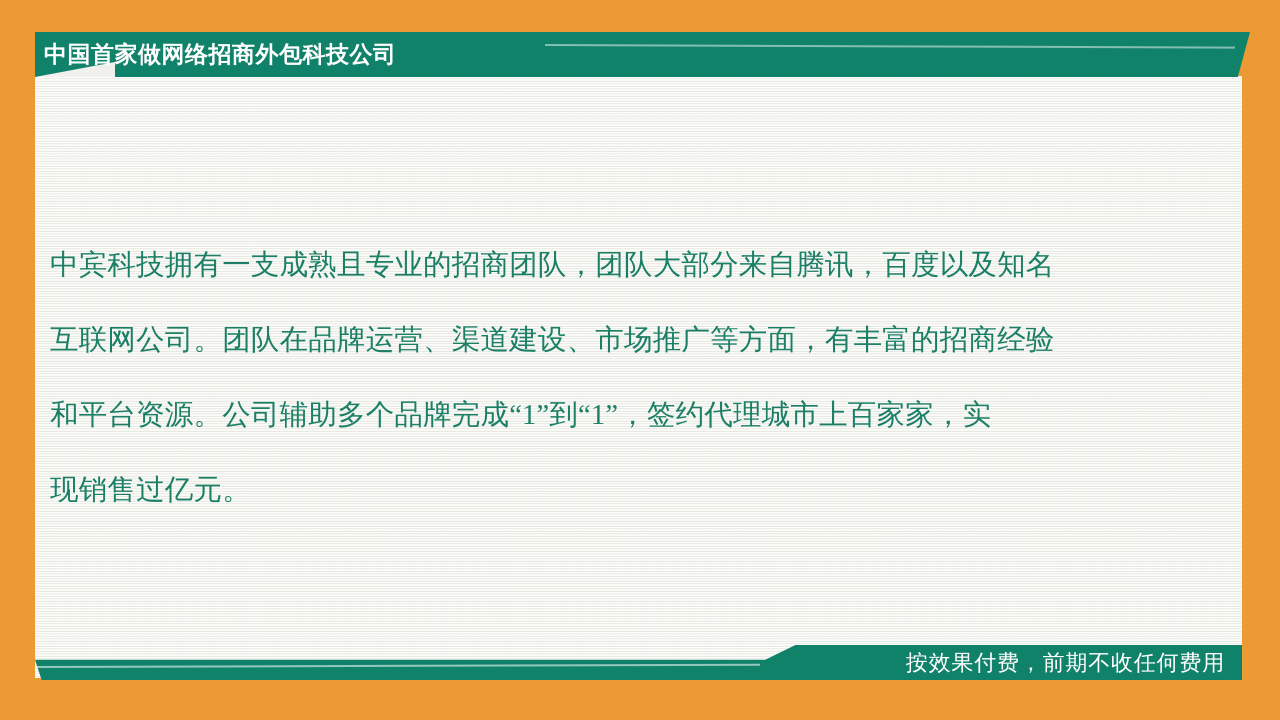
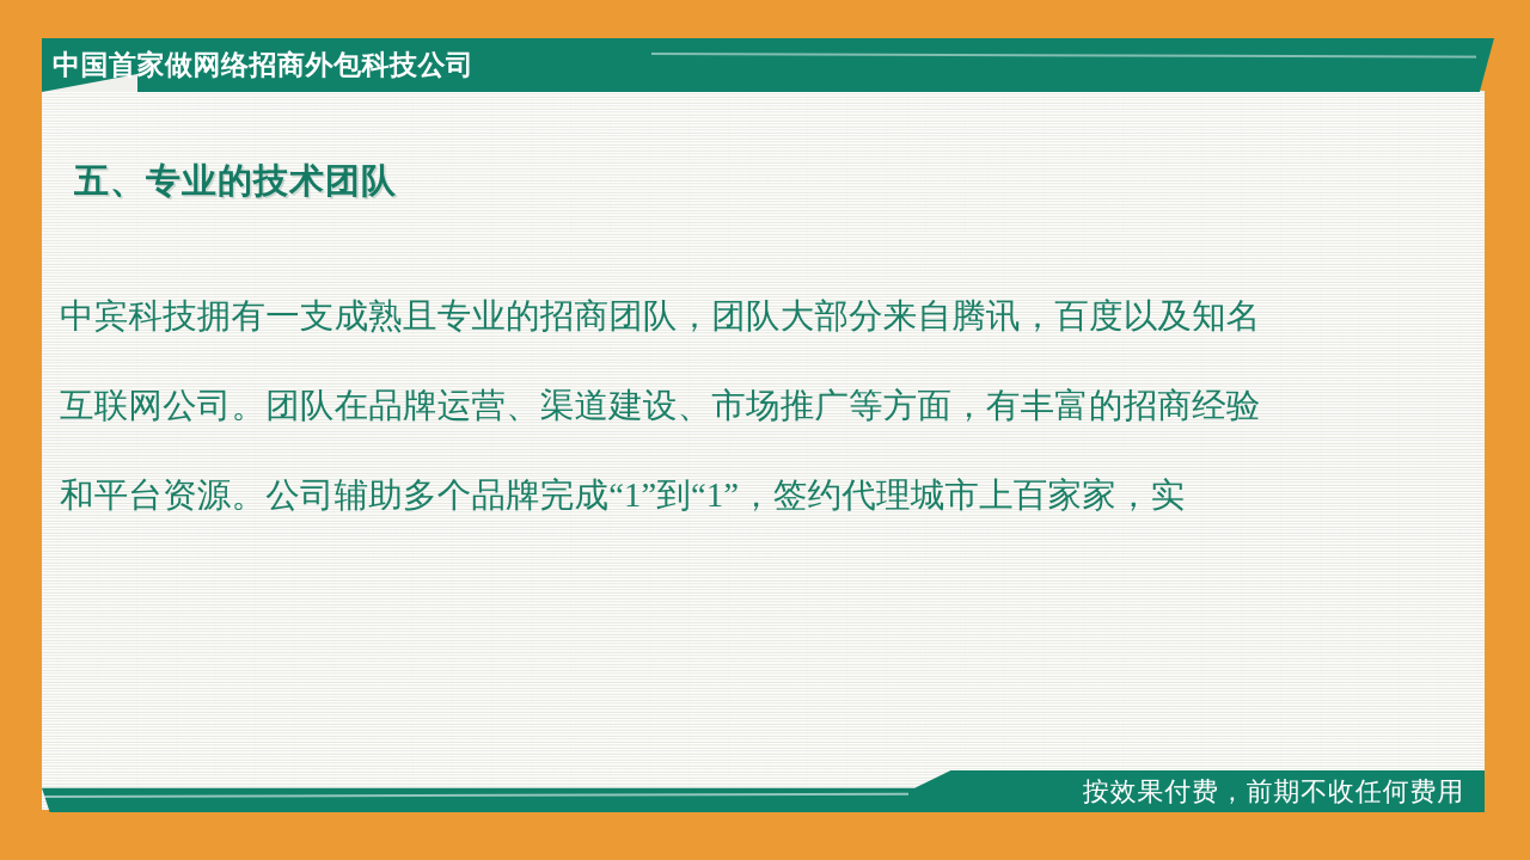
  中国首家做网络招商外包科技公司
+ 五、专业的技术团队
  中宾科技拥有一支成熟且专业的招商团队，团队大部分来自腾讯，百度以及知名
  互联网公司。团队在品牌运营、渠道建设、市场推广等方面，有丰富的招商经验
  和平台资源。公司辅助多个品牌完成“1”到“1”，签约代理城市上百家家，实
- 现销售过亿元。
  按效果付费，前期不收任何费用
